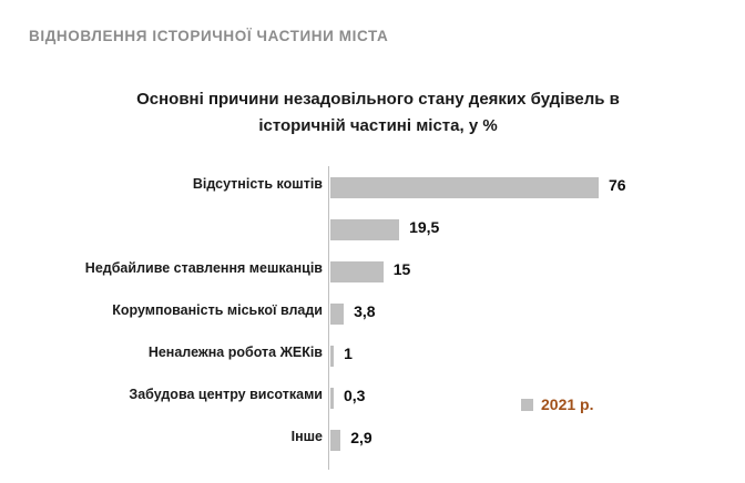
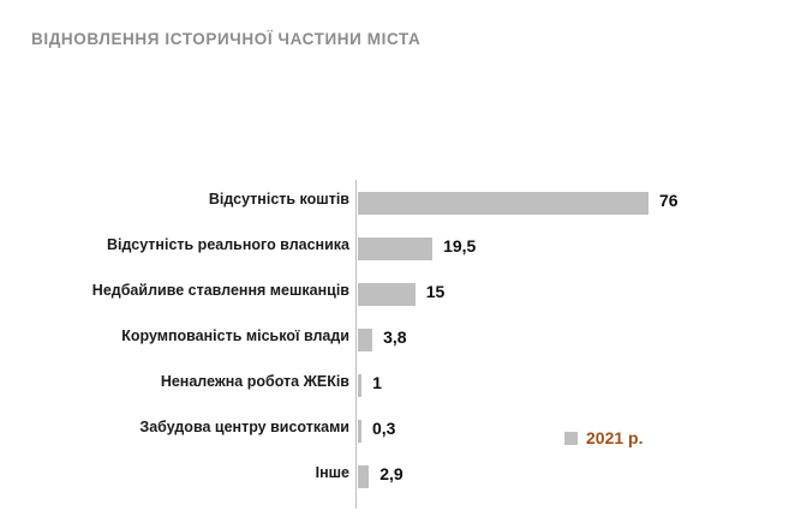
  ВІДНОВЛЕННЯ ІСТОРИЧНОЇ ЧАСТИНИ МІСТА
- Основні причини незадовільного стану деяких будівель в історичній частині міста, у %
  Відсутність коштів
  76
+ Відсутність реального власника
  19,5
  Недбайливе ставлення мешканців
  15
  Корумпованість міської влади
  3,8
  Неналежна робота ЖЕКів
  1
  Забудова центру висотками
  0,3
  Інше
  2,9
  2021 р.
